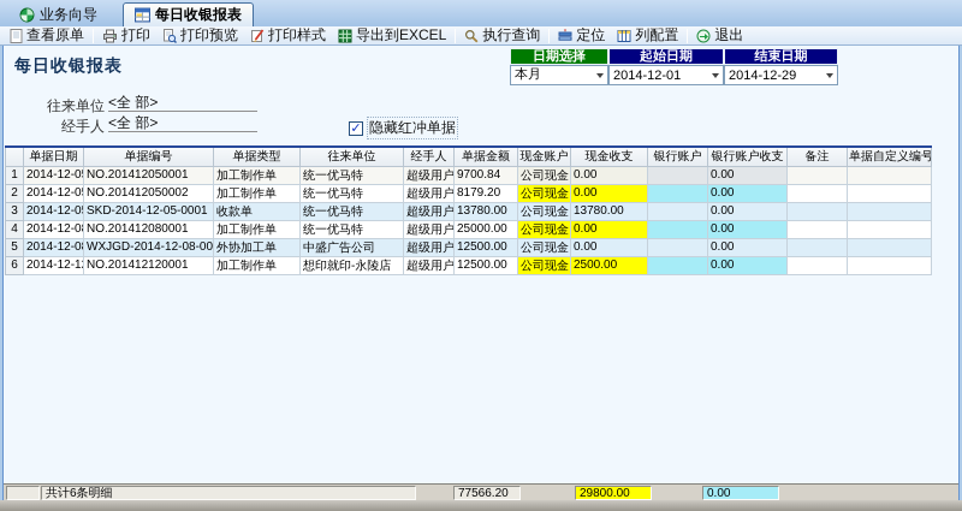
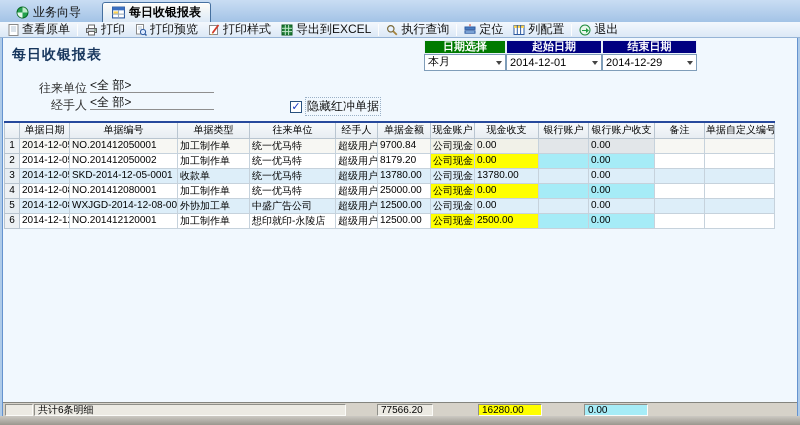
  业务向导
  每日收银报表
  查看原单
  打印
  打印预览
  打印样式
  导出到EXCEL
  执行查询
  定位
  列配置
  退出
  日期选择
  起始日期
  结束日期
  本月
  2014-12-01
  2014-12-29
  每日收银报表
  往来单位
  <全 部>
  经手人
  <全 部>
  ✓
  隐藏红冲单据
  	单据日期	单据编号	单据类型	往来单位	经手人	单据金额	现金账户	现金收支	银行账户	银行账户收支	备注	单据自定义编号
  1	2014-12-0	NO.201412050001	加工制作单	统一优马特	超级用户	9700.84	公司现金	0.00		0.00
  2	2014-12-0	NO.201412050002	加工制作单	统一优马特	超级用户	8179.20	公司现金	0.00		0.00
  3	2014-12-0	SKD-2014-12-05-0001	收款单	统一优马特	超级用户	13780.00	公司现金	13780.00		0.00
  4	2014-12-0	NO.201412080001	加工制作单	统一优马特	超级用户	25000.00	公司现金	0.00		0.00
  5	2014-12-0	WXJGD-2014-12-08-00	外协加工单	中盛广告公司	超级用户	12500.00	公司现金	0.00		0.00
  6	2014-12-1	NO.201412120001	加工制作单	想印就印-永陵店	超级用户	12500.00	公司现金	2500.00		0.00
  共计6条明细
  77566.20
- 29800.00
+ 16280.00
  0.00
